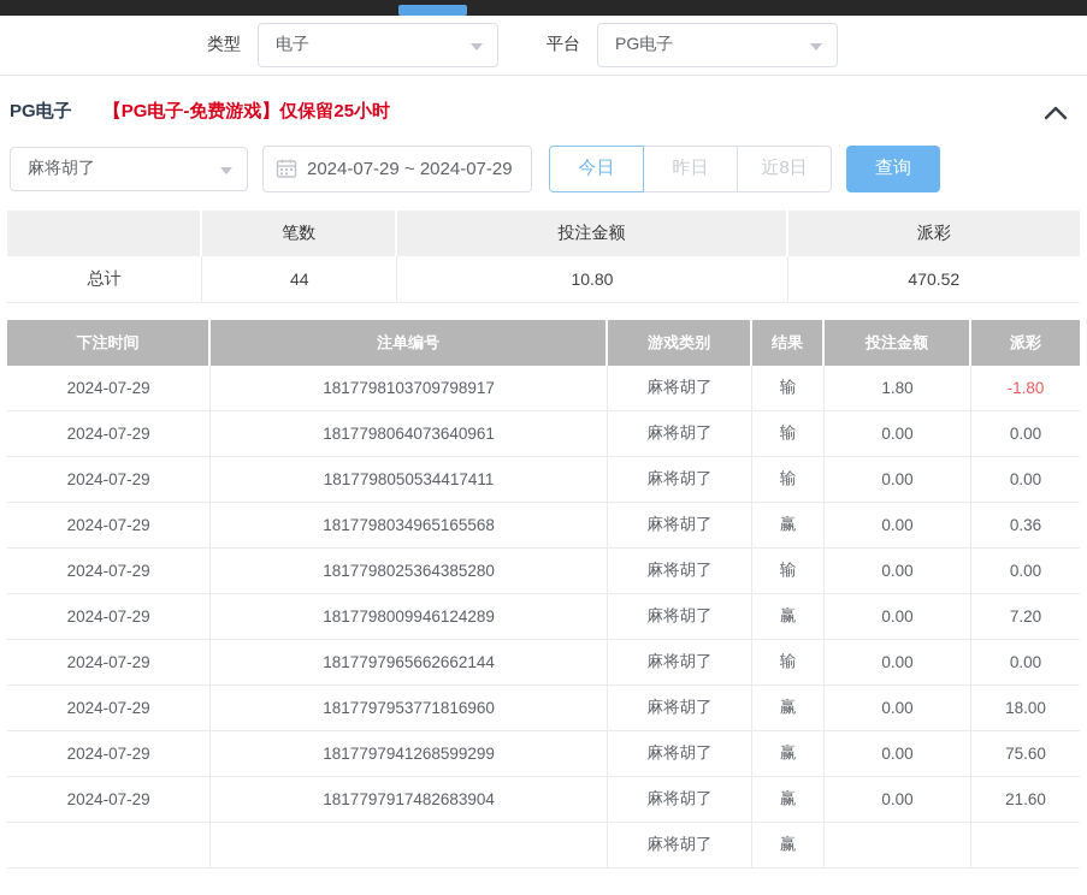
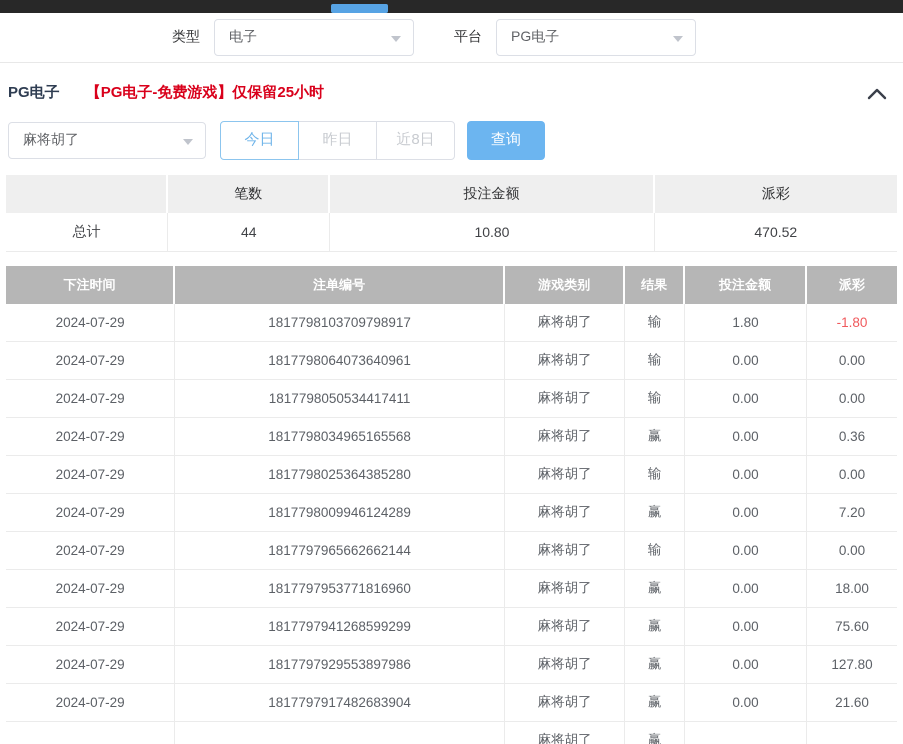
  类型
  电子
  平台
  PG电子
  PG电子
  【PG电子-免费游戏】仅保留25小时
  麻将胡了
- 2024-07-29 ~ 2024-07-29
  今日
  昨日
  近8日
  查询
  	笔数	投注金额	派彩
  总计	44	10.80	470.52
  下注时间	注单编号	游戏类别	结果	投注金额	派彩
  2024-07-29	1817798103709798917	麻将胡了	输	1.80	-1.80
  2024-07-29	1817798064073640961	麻将胡了	输	0.00	0.00
  2024-07-29	1817798050534417411	麻将胡了	输	0.00	0.00
  2024-07-29	1817798034965165568	麻将胡了	赢	0.00	0.36
  2024-07-29	1817798025364385280	麻将胡了	输	0.00	0.00
  2024-07-29	1817798009946124289	麻将胡了	赢	0.00	7.20
  2024-07-29	1817797965662662144	麻将胡了	输	0.00	0.00
  2024-07-29	1817797953771816960	麻将胡了	赢	0.00	18.00
  2024-07-29	1817797941268599299	麻将胡了	赢	0.00	75.60
+ 2024-07-29	1817797929553897986	麻将胡了	赢	0.00	127.80
  2024-07-29	1817797917482683904	麻将胡了	赢	0.00	21.60
  		麻将胡了	赢
